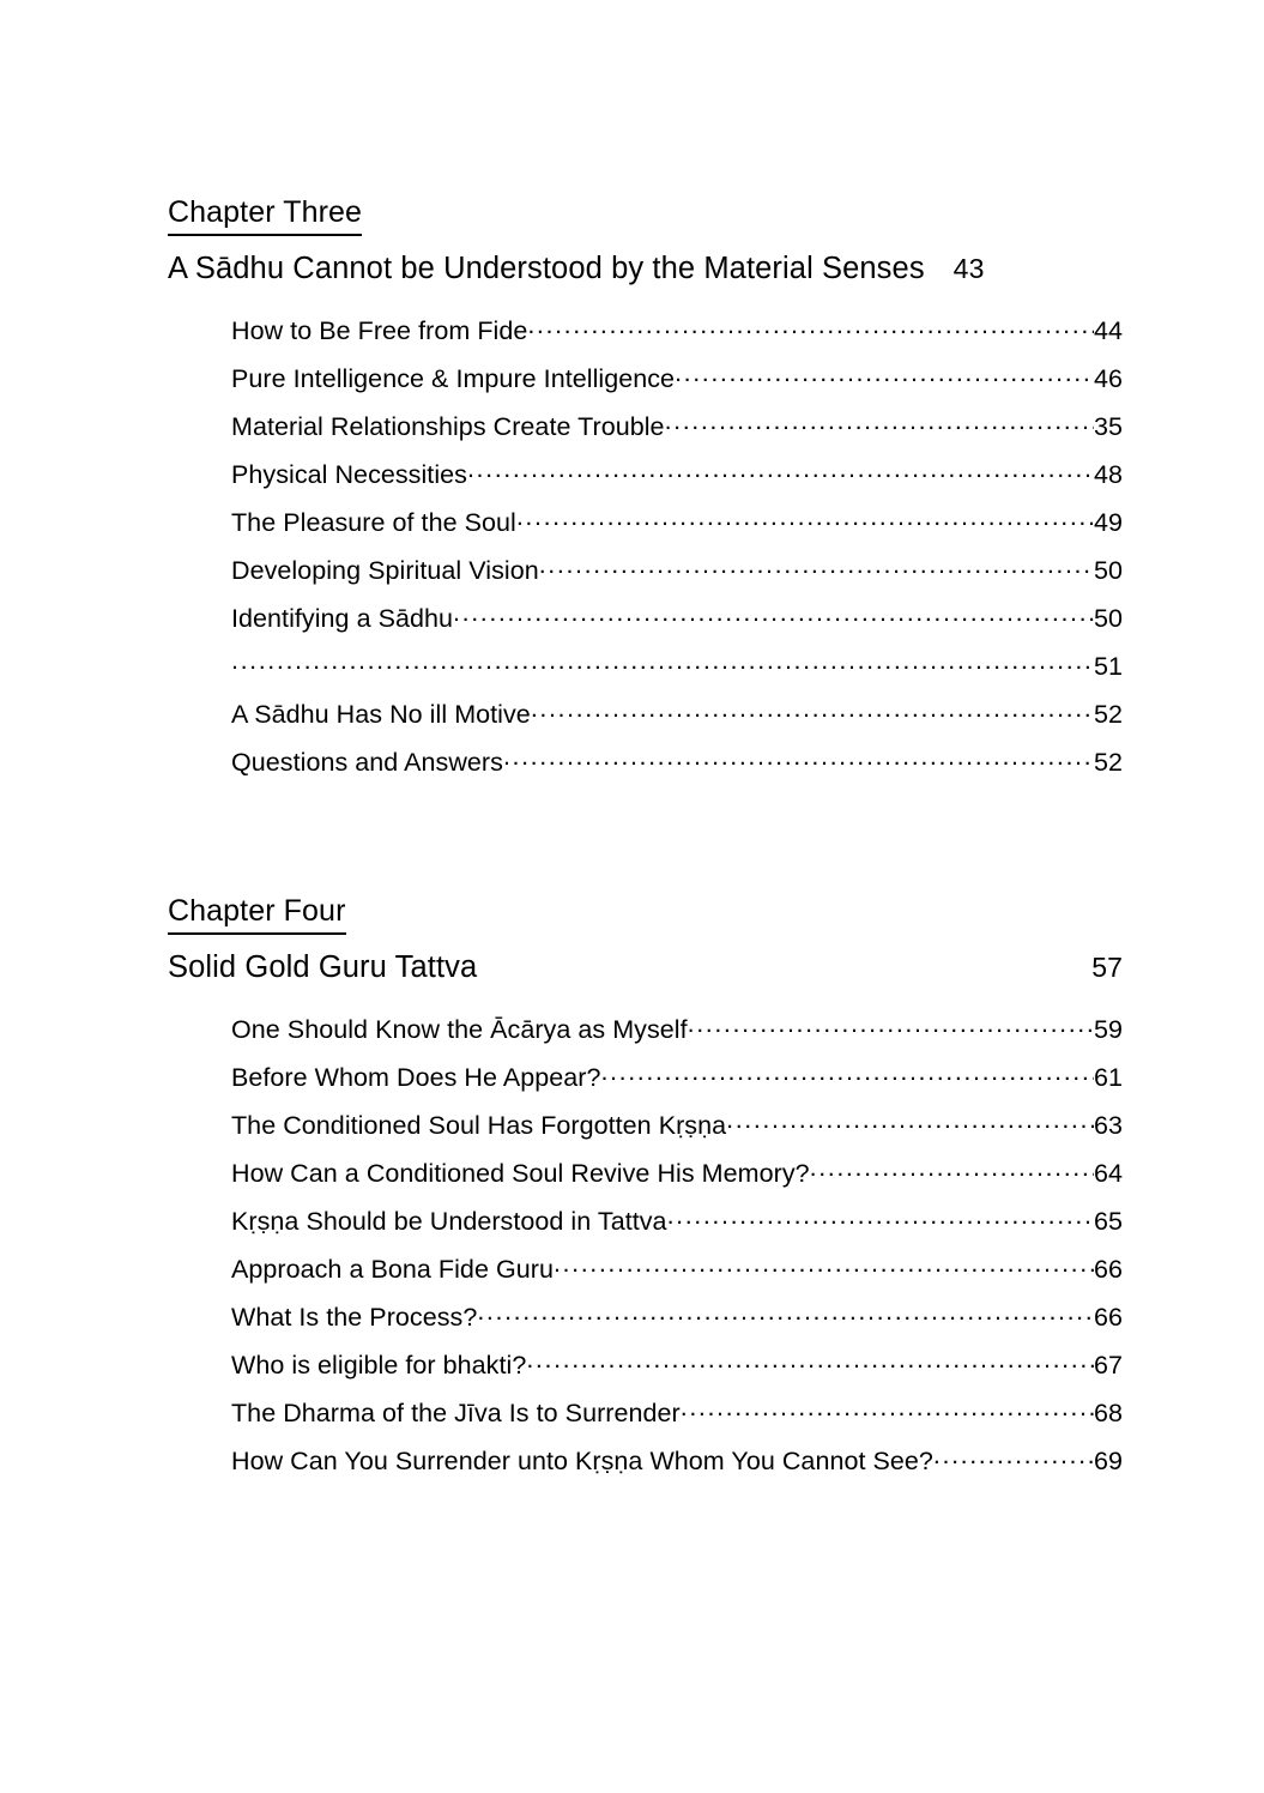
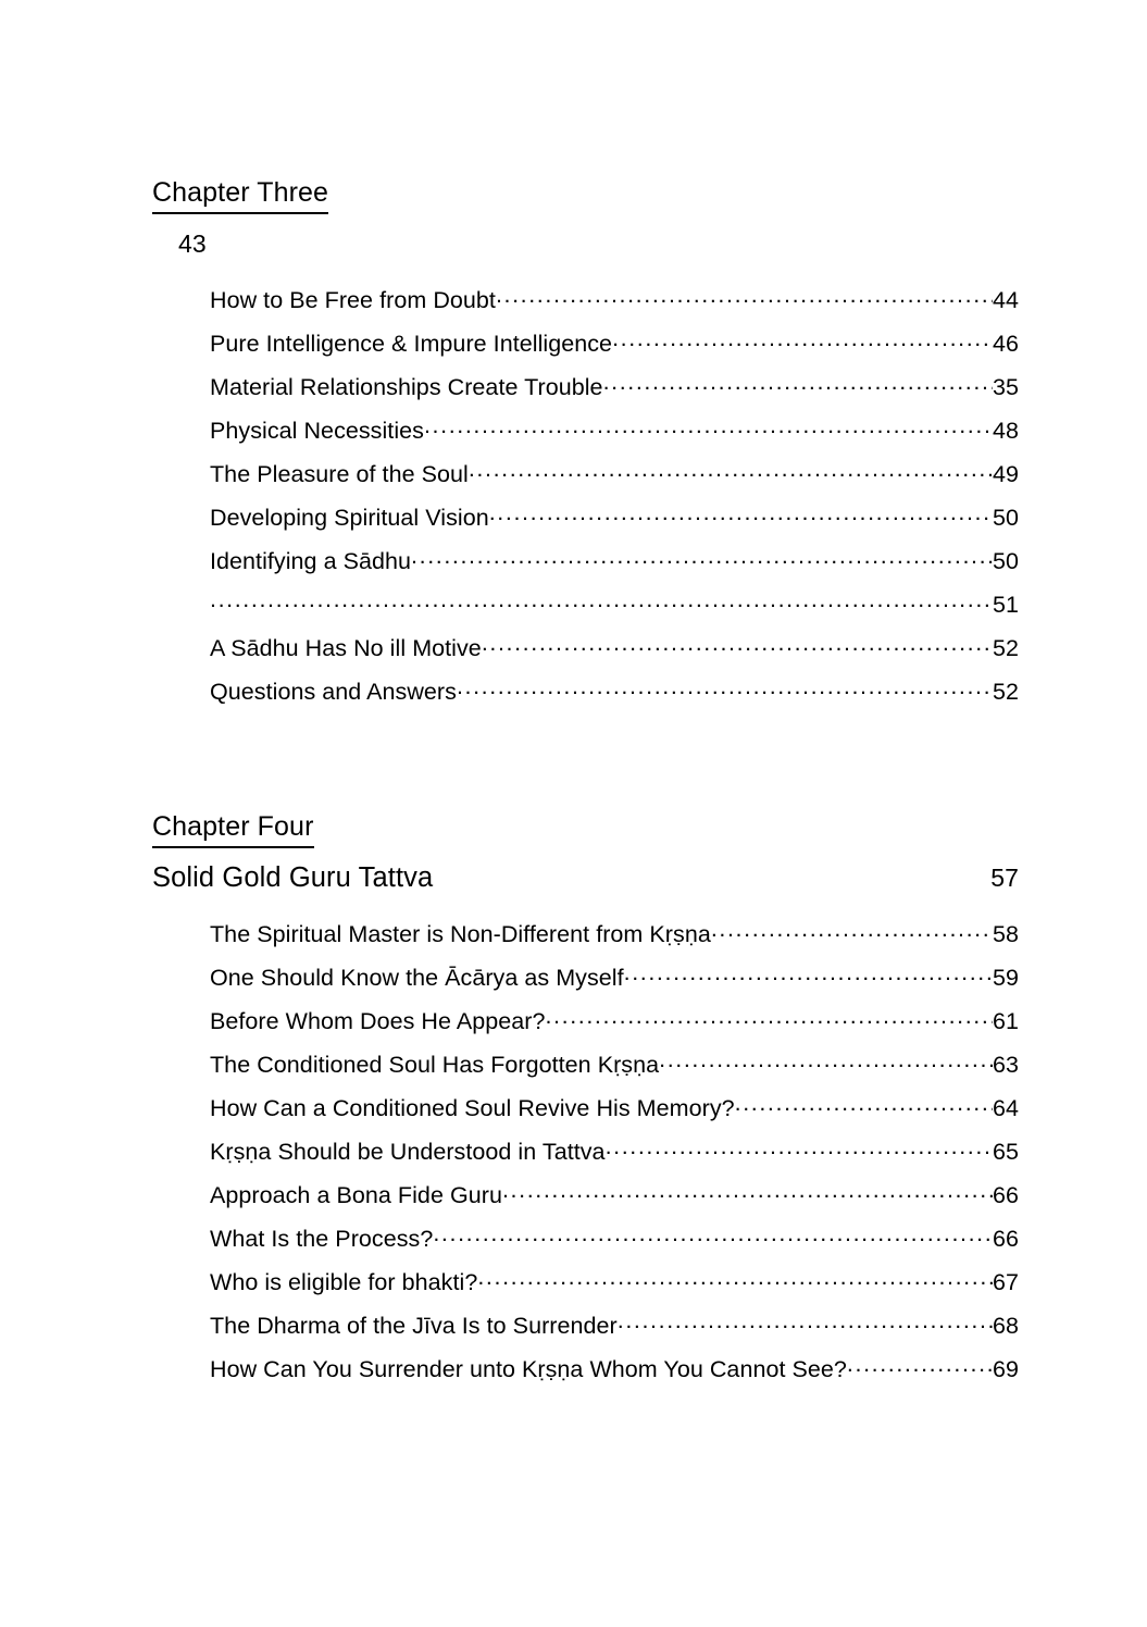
  Chapter Three
- A Sādhu Cannot be Understood by the Material Senses
  43
- How to Be Free from Fide
+ How to Be Free from Doubt
  44
  Pure Intelligence & Impure Intelligence
  46
  Material Relationships Create Trouble
  35
  Physical Necessities
  48
  The Pleasure of the Soul
  49
  Developing Spiritual Vision
  50
  Identifying a Sādhu
  50
  51
  A Sādhu Has No ill Motive
  52
  Questions and Answers
  52
  Chapter Four
  Solid Gold Guru Tattva
  57
+ The Spiritual Master is Non-Different from Kṛṣṇa
+ 58
  One Should Know the Ācārya as Myself
  59
  Before Whom Does He Appear?
  61
  The Conditioned Soul Has Forgotten Kṛṣṇa
  63
  How Can a Conditioned Soul Revive His Memory?
  64
  Kṛṣṇa Should be Understood in Tattva
  65
  Approach a Bona Fide Guru
  66
  What Is the Process?
  66
  Who is eligible for bhakti?
  67
  The Dharma of the Jīva Is to Surrender
  68
  How Can You Surrender unto Kṛṣṇa Whom You Cannot See?
  69
